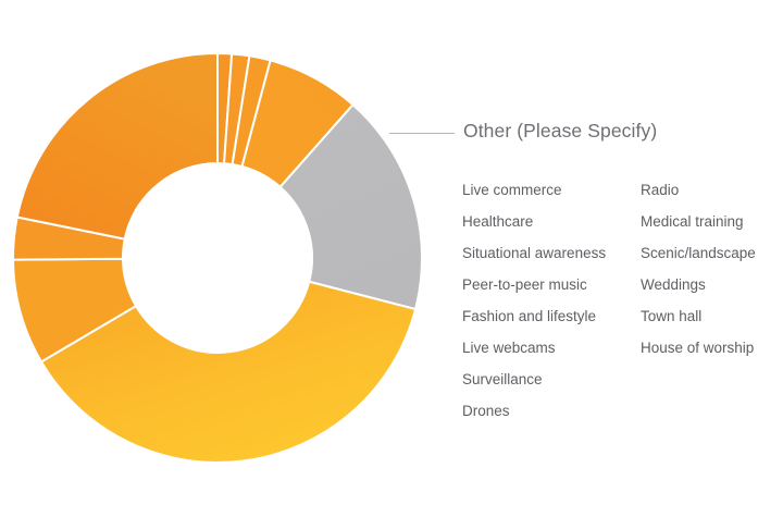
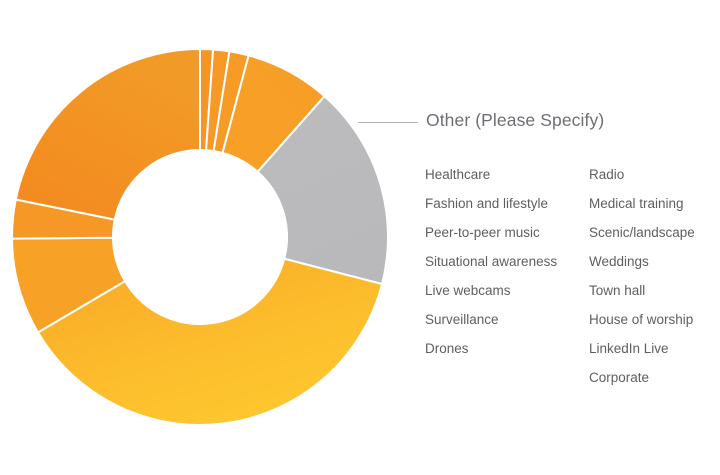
  Other (Please Specify)
- Live commerce
  Healthcare
- Situational awareness
+ Fashion and lifestyle
  Peer-to-peer music
- Fashion and lifestyle
+ Situational awareness
  Live webcams
  Surveillance
  Drones
  Radio
  Medical training
  Scenic/landscape
  Weddings
  Town hall
  House of worship
+ LinkedIn Live
+ Corporate
